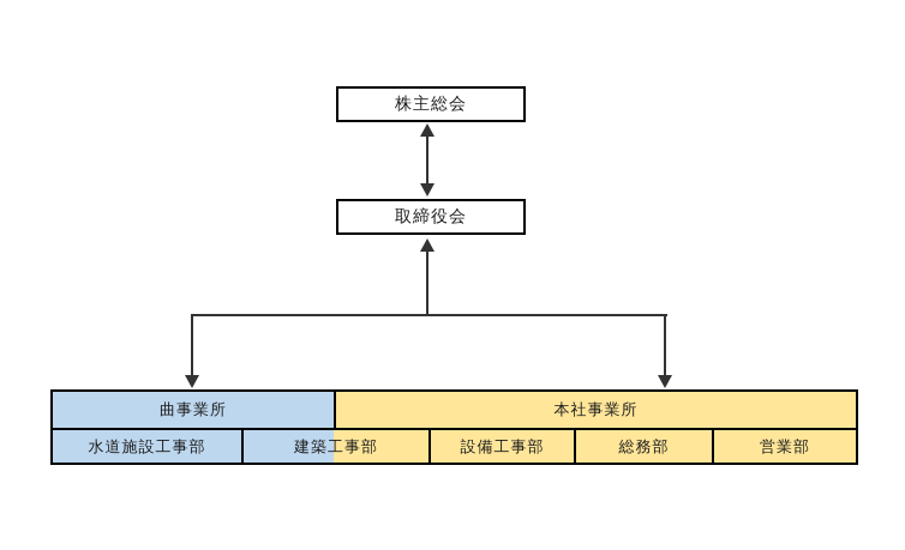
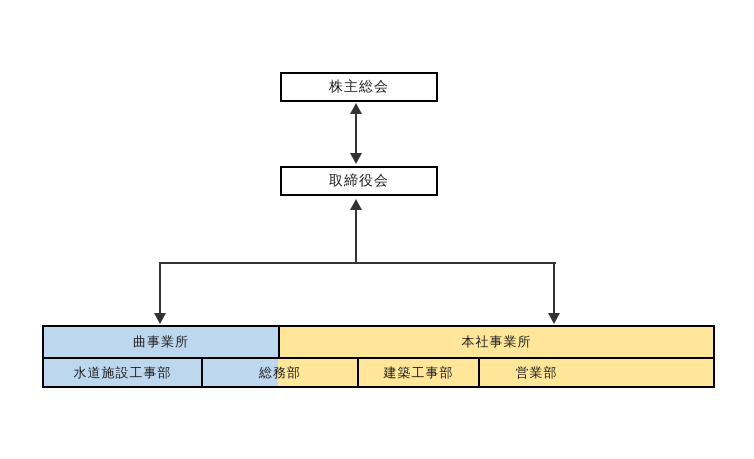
  株主総会
  取締役会
  曲事業所
  本社事業所
  水道施設工事部
- 建築工事部
+ 総務部
- 設備工事部
- 総務部
+ 建築工事部
  営業部
